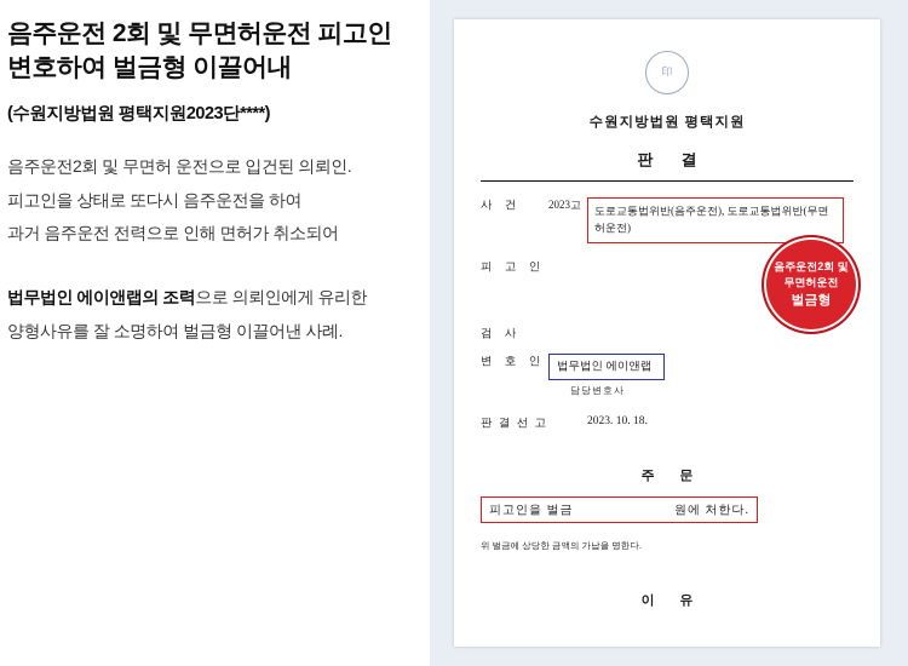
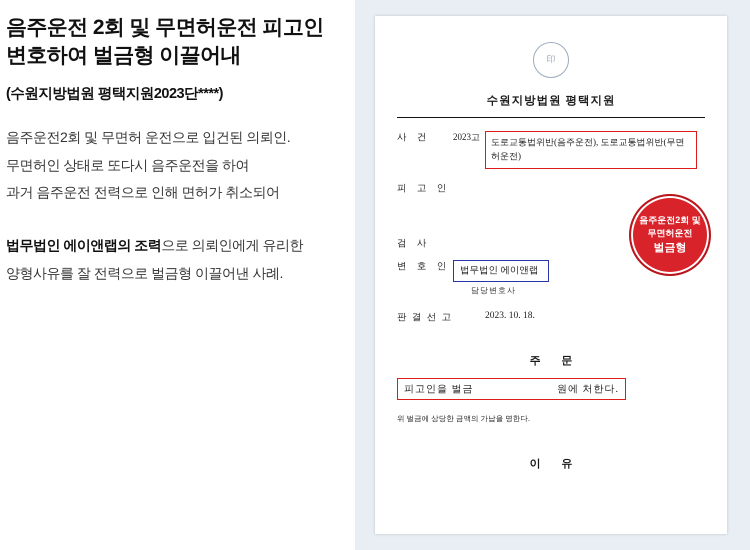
  음주운전 2회 및 무면허운전 피고인
  변호하여 벌금형 이끌어내
  (수원지방법원 평택지원2023단****)
  음주운전2회 및 무면허 운전으로 입건된 의뢰인.
- 피고인을 상태로 또다시 음주운전을 하여
+ 무면허인 상태로 또다시 음주운전을 하여
  과거 음주운전 전력으로 인해 면허가 취소되어
  법무법인 에이앤랩의 조력으로 의뢰인에게 유리한
- 양형사유를 잘 소명하여 벌금형 이끌어낸 사례.
+ 양형사유를 잘 전력으로 벌금형 이끌어낸 사례.
  印
  수원지방법원 평택지원
- 판 결
  사 건
  2023고
  도로교통법위반(음주운전), 도로교통법위반(무면허운전)
  피 고 인
  검 사
  변 호 인
  법무법인 에이앤랩
  담당변호사
  판 결 선 고
  2023. 10. 18.
  주 문
  피고인을 벌금
  원에 처한다.
  위 벌금에 상당한 금액의 가납을 명한다.
  이 유
  음주운전2회 및
  무면허운전
  벌금형
